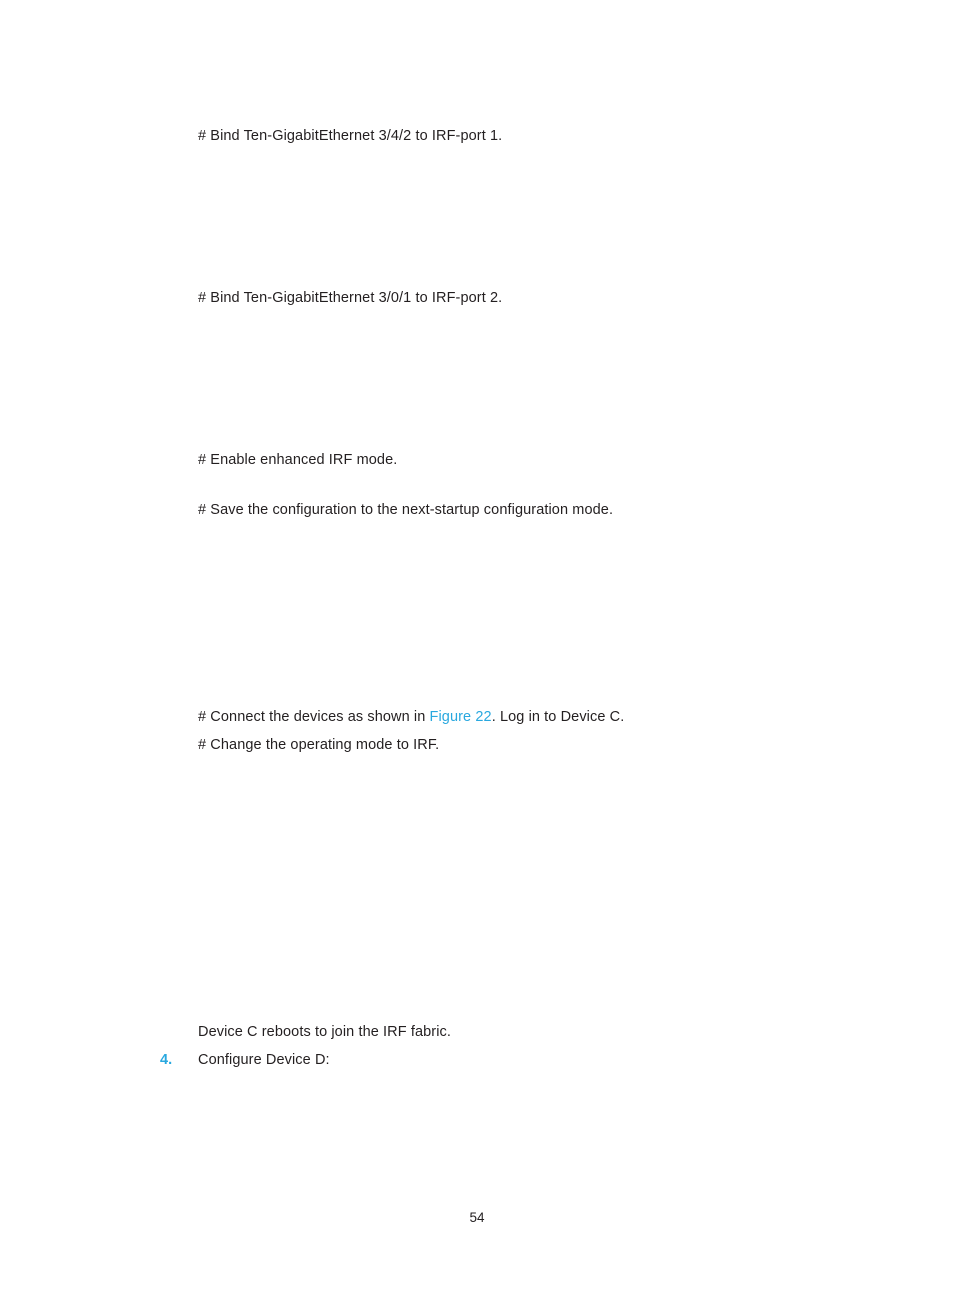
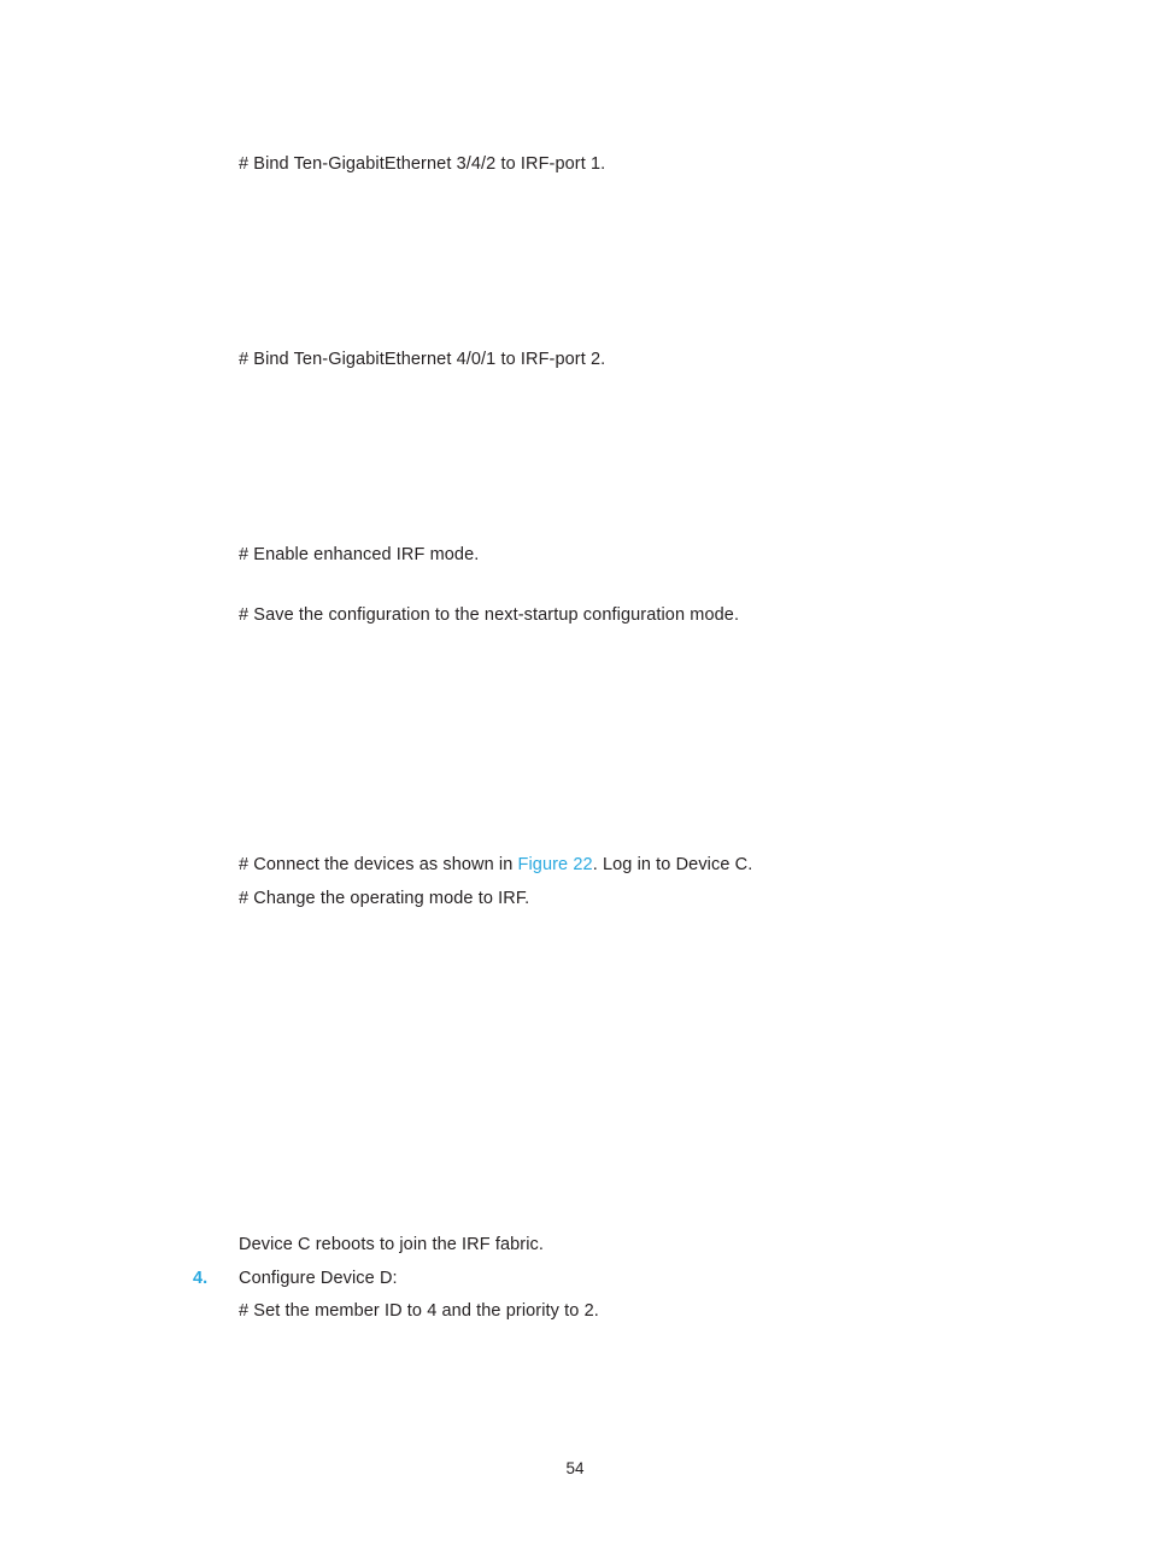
  # Bind Ten-GigabitEthernet 3/4/2 to IRF-port 1.
- # Bind Ten-GigabitEthernet 3/0/1 to IRF-port 2.
+ # Bind Ten-GigabitEthernet 4/0/1 to IRF-port 2.
  # Enable enhanced IRF mode.
  # Save the configuration to the next-startup configuration mode.
  # Connect the devices as shown in Figure 22. Log in to Device C.
  # Change the operating mode to IRF.
  Device C reboots to join the IRF fabric.
  4.
  Configure Device D:
+ # Set the member ID to 4 and the priority to 2.
  54
